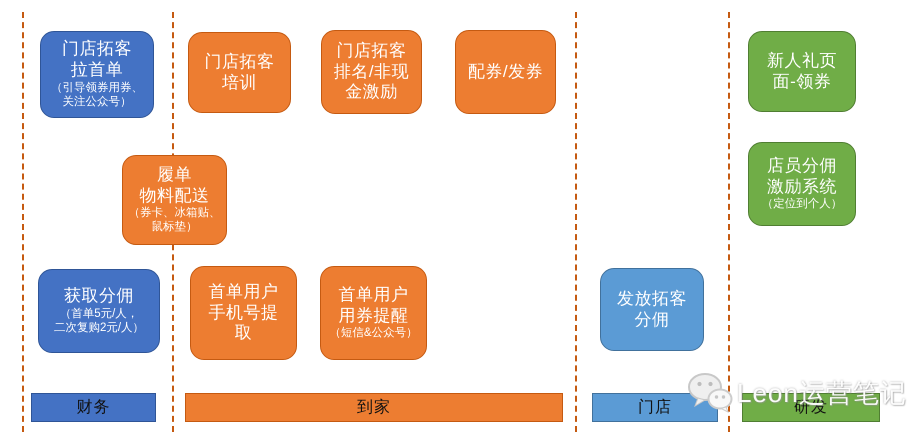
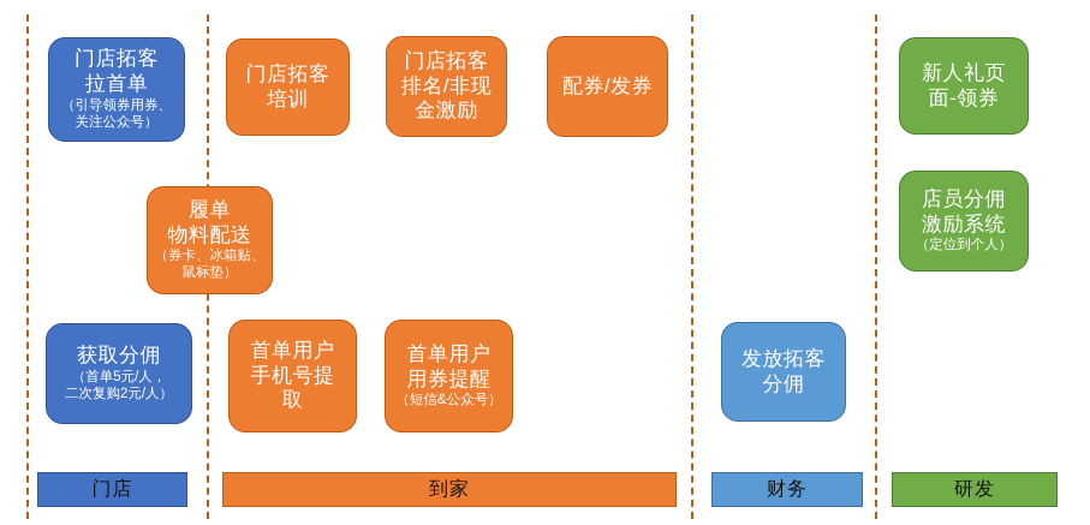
  门店拓客
  拉首单
  （引导领券用券、
  关注公众号）
  门店拓客
  培训
  门店拓客
  排名/非现
  金激励
  配券/发券
  新人礼页
  面-领券
  履单
  物料配送
  （券卡、冰箱贴、
  鼠标垫）
  店员分佣
  激励系统
  （定位到个人）
  获取分佣
  （首单5元/人，
  二次复购2元/人）
  首单用户
  手机号提
  取
  首单用户
  用券提醒
  （短信&公众号）
  发放拓客
  分佣
- 财务
+ 门店
  到家
- 门店
+ 财务
  研发
- Leon运营笔记
